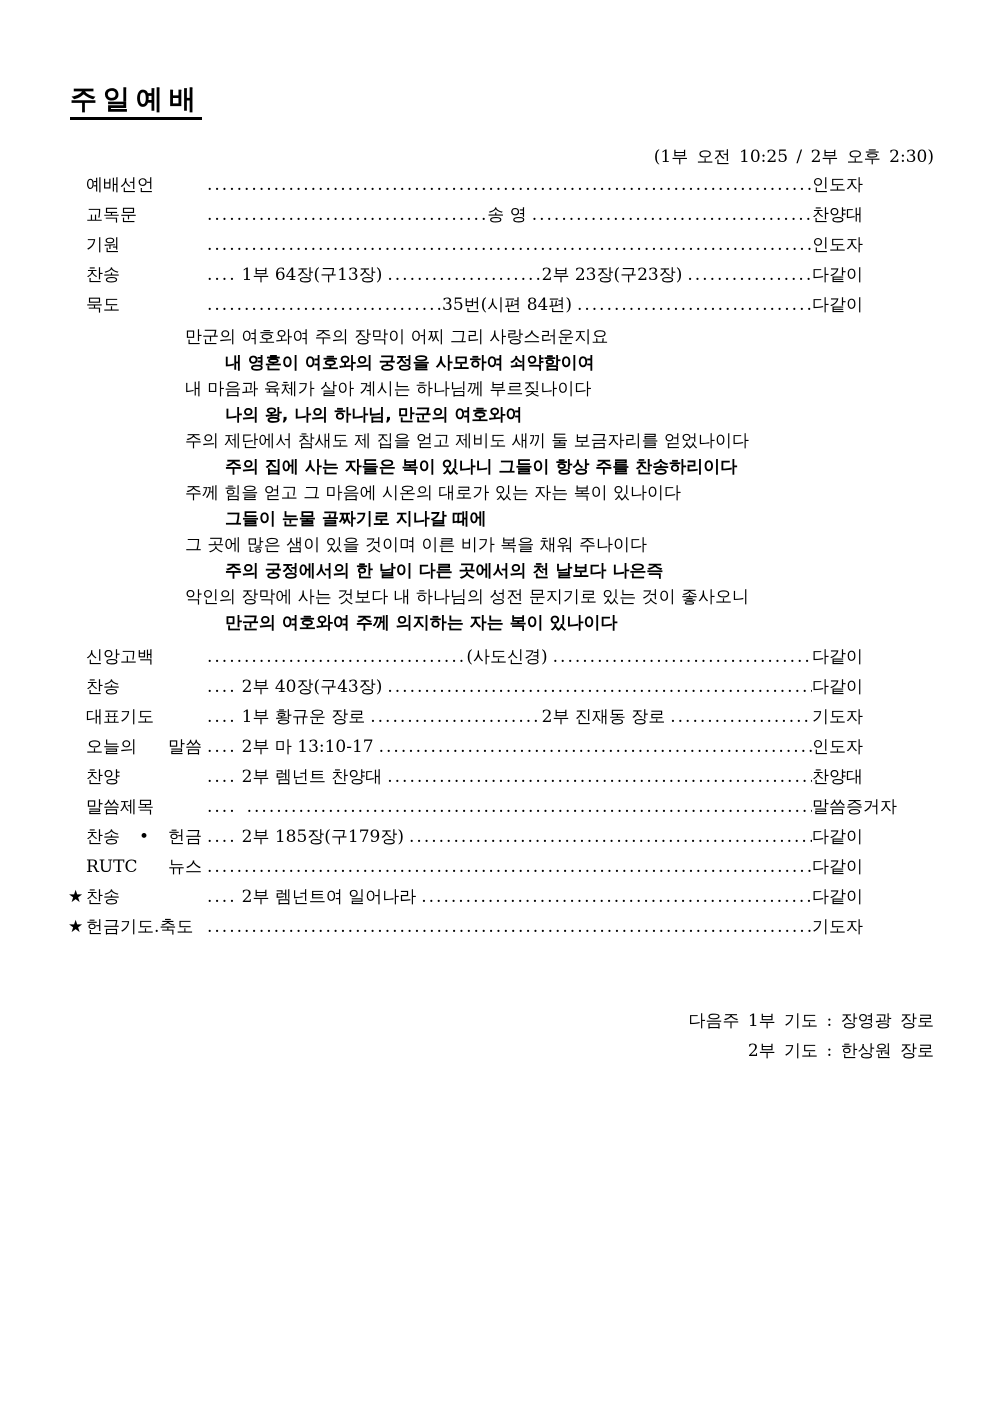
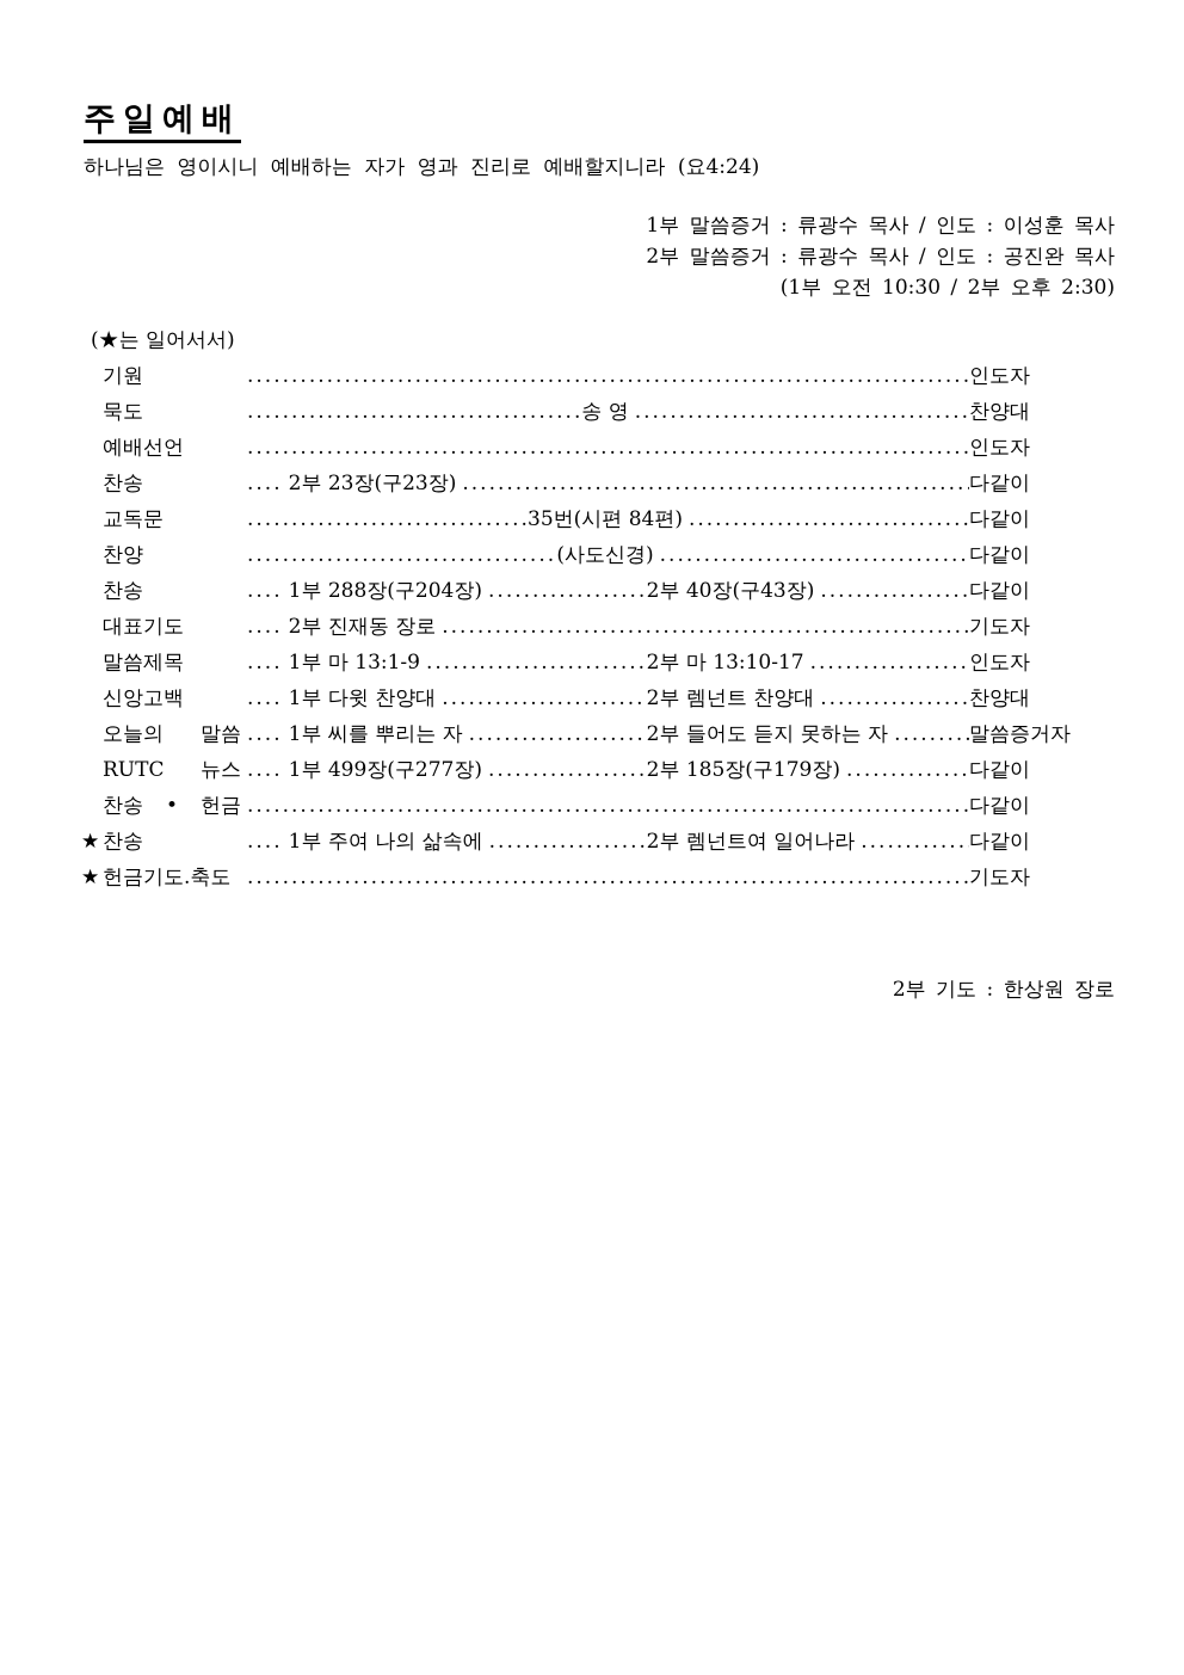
  주일예배
+ 하나님은 영이시니 예배하는 자가 영과 진리로 예배할지니라 (요4:24)
+ 1부 말씀증거 : 류광수 목사 / 인도 : 이성훈 목사
+ 2부 말씀증거 : 류광수 목사 / 인도 : 공진완 목사
- (1부 오전 10:25 / 2부 오후 2:30)
+ (1부 오전 10:30 / 2부 오후 2:30)
+ (★는 일어서서)
- 예배선언
+ 기원
  인도자
- 교독문
+ 묵도
  송 영
  찬양대
- 기원
+ 예배선언
  인도자
  찬송
- 1부 64장(구13장)
  2부 23장(구23장)
  다같이
- 묵도
+ 교독문
  35번(시편 84편)
  다같이
- 만군의 여호와여 주의 장막이 어찌 그리 사랑스러운지요
- 내 영혼이 여호와의 궁정을 사모하여 쇠약함이여
- 내 마음과 육체가 살아 계시는 하나님께 부르짖나이다
- 나의 왕, 나의 하나님, 만군의 여호와여
- 주의 제단에서 참새도 제 집을 얻고 제비도 새끼 둘 보금자리를 얻었나이다
- 주의 집에 사는 자들은 복이 있나니 그들이 항상 주를 찬송하리이다
- 주께 힘을 얻고 그 마음에 시온의 대로가 있는 자는 복이 있나이다
- 그들이 눈물 골짜기로 지나갈 때에
- 그 곳에 많은 샘이 있을 것이며 이른 비가 복을 채워 주나이다
- 주의 궁정에서의 한 날이 다른 곳에서의 천 날보다 나은즉
- 악인의 장막에 사는 것보다 내 하나님의 성전 문지기로 있는 것이 좋사오니
- 만군의 여호와여 주께 의지하는 자는 복이 있나이다
- 신앙고백
+ 찬양
  (사도신경)
  다같이
  찬송
+ 1부 288장(구204장)
  2부 40장(구43장)
  다같이
  대표기도
- 1부 황규운 장로
  2부 진재동 장로
  기도자
- 오늘의 말씀
+ 말씀제목
+ 1부 마 13:1-9
  2부 마 13:10-17
  인도자
- 찬양
+ 신앙고백
+ 1부 다윗 찬양대
  2부 렘넌트 찬양대
  찬양대
- 말씀제목
+ 오늘의 말씀
+ 1부 씨를 뿌리는 자
+ 2부 들어도 듣지 못하는 자
  말씀증거자
- 찬송 • 헌금
+ RUTC 뉴스
+ 1부 499장(구277장)
  2부 185장(구179장)
  다같이
- RUTC 뉴스
+ 찬송 • 헌금
  다같이
  ★
  찬송
+ 1부 주여 나의 삶속에
  2부 렘넌트여 일어나라
  다같이
  ★
  헌금기도.축도
  기도자
- 다음주 1부 기도 : 장영광 장로
  2부 기도 : 한상원 장로
